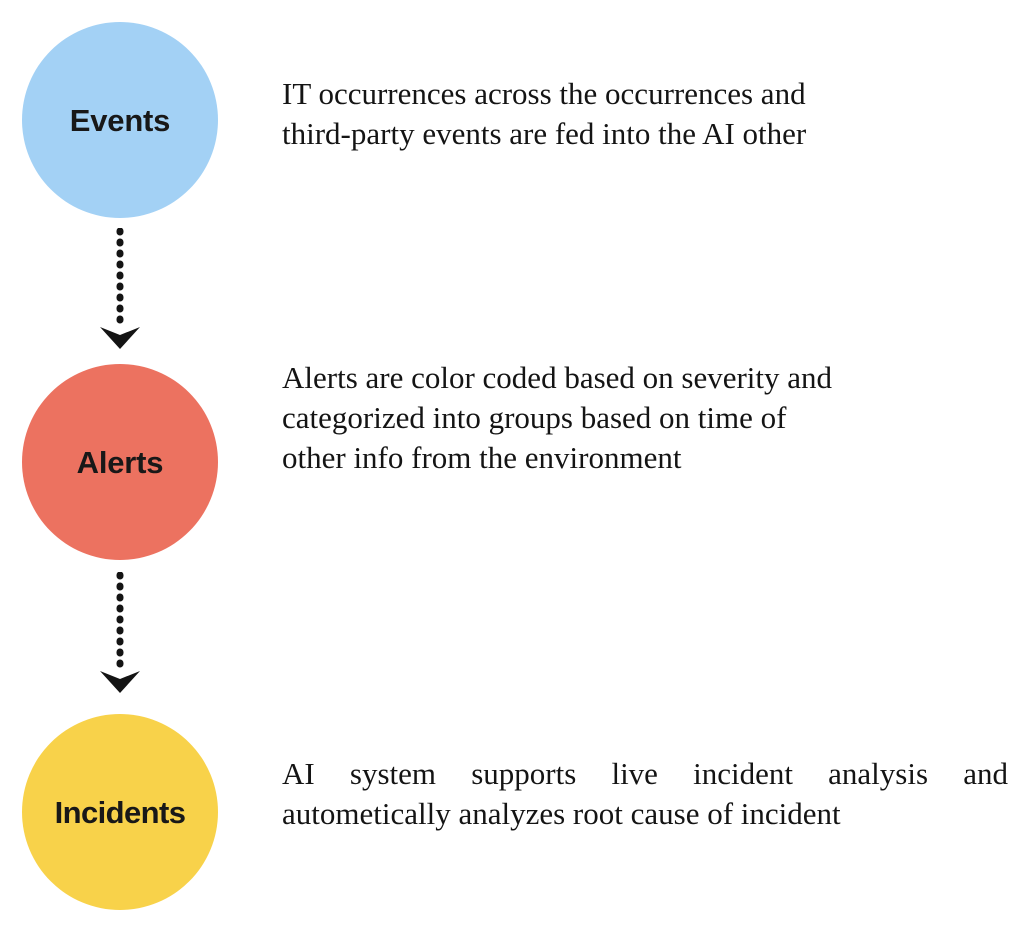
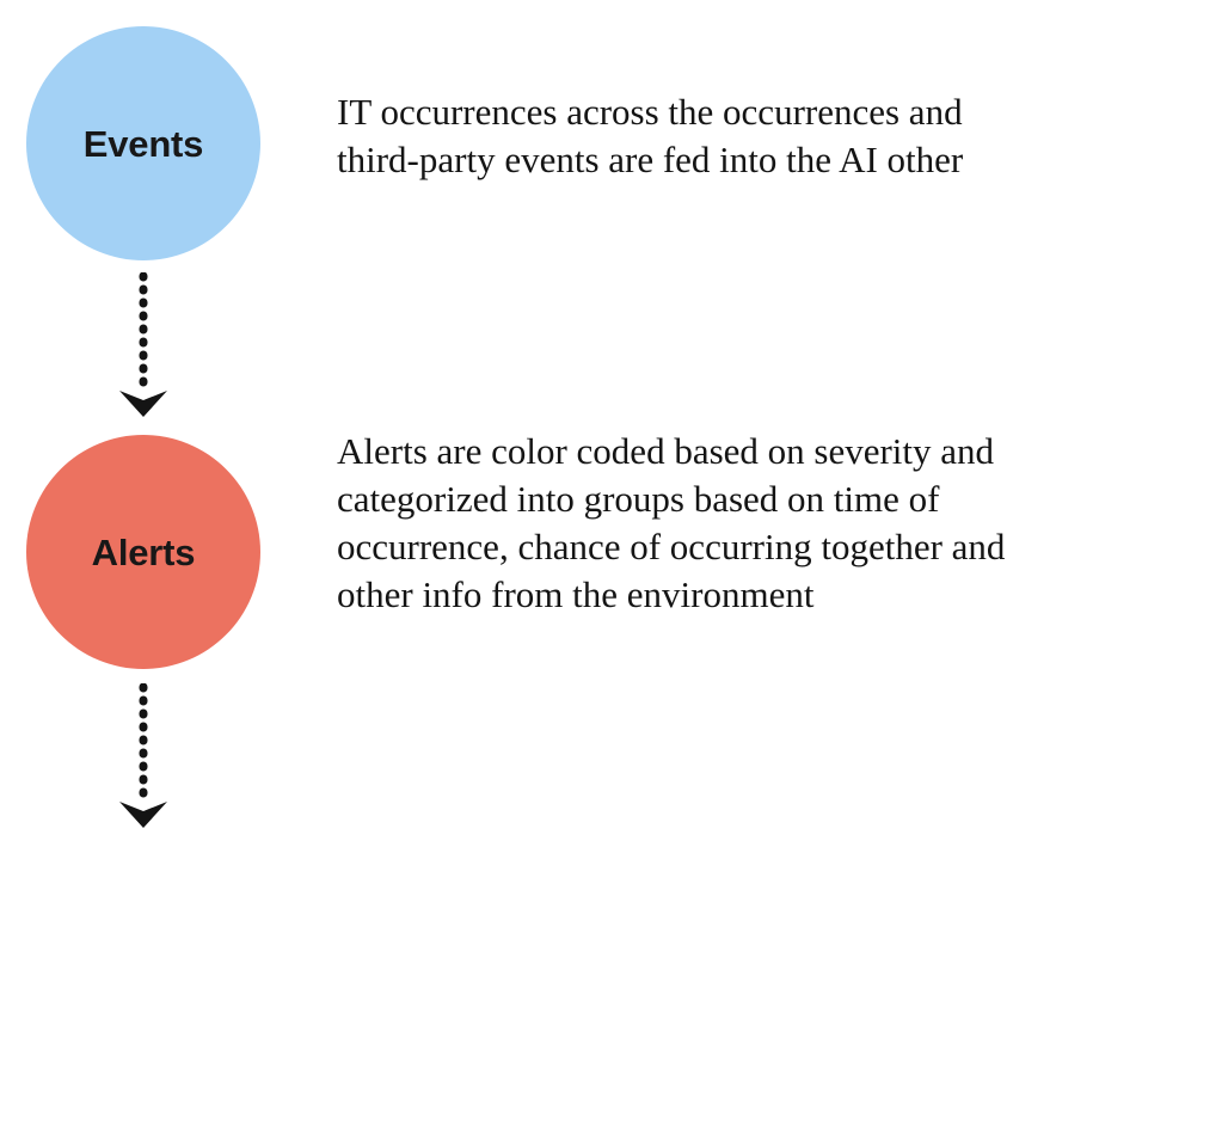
  Events
  IT occurrences across the occurrences and
  third-party events are fed into the AI other
  Alerts
  Alerts are color coded based on severity and
  categorized into groups based on time of
+ occurrence, chance of occurring together and
  other info from the environment
- Incidents
- AI system supports live incident analysis and
- autometically analyzes root cause of incident
